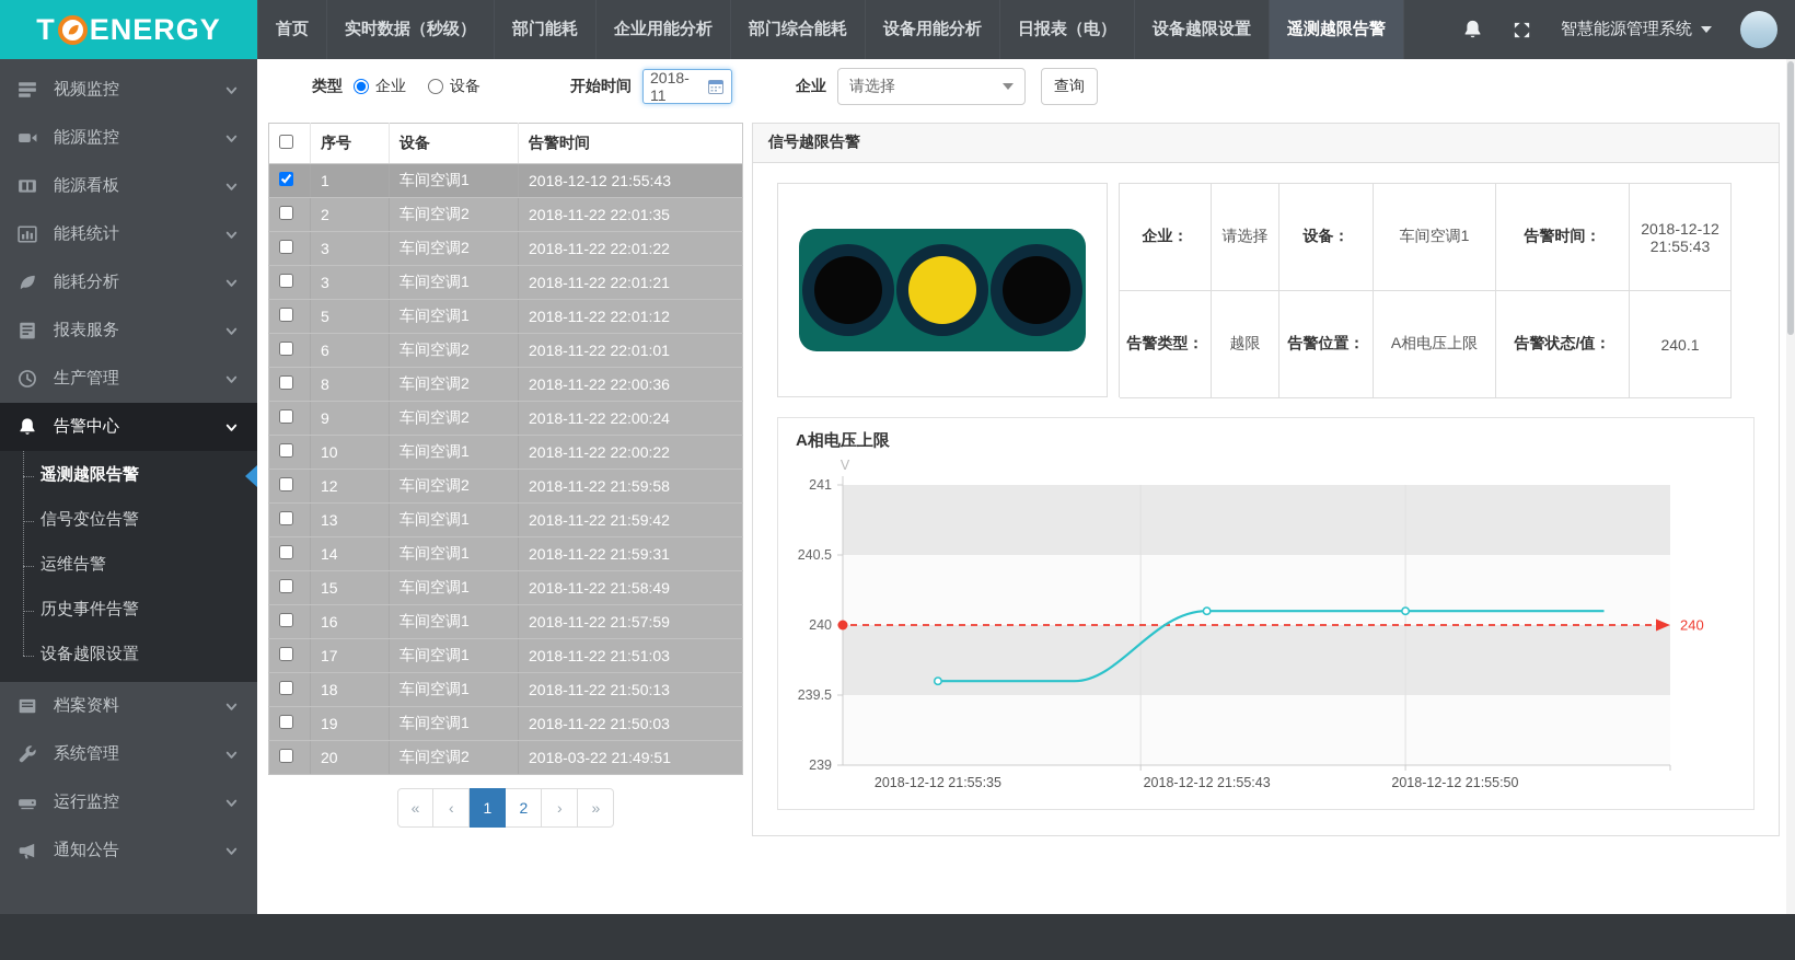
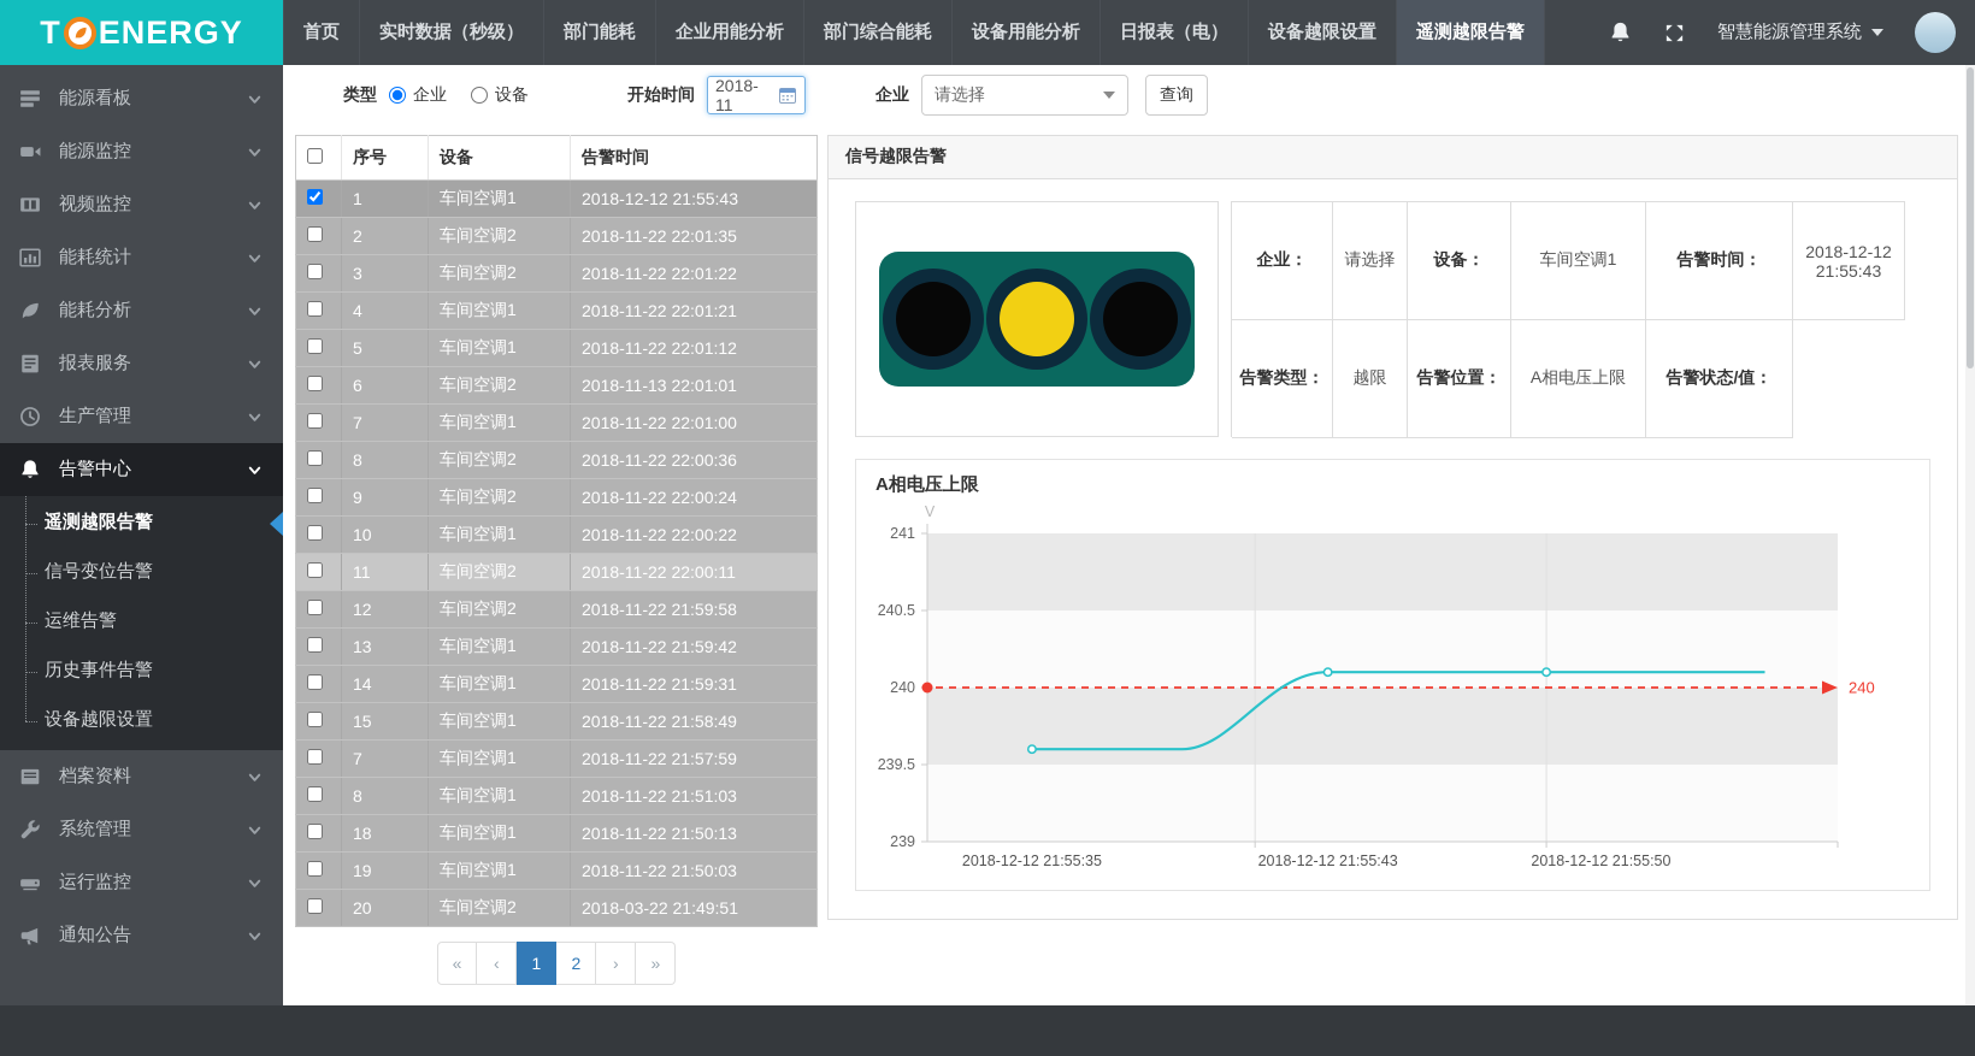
  T
  ENERGY
  首页
  实时数据（秒级）
  部门能耗
  企业用能分析
  部门综合能耗
  设备用能分析
  日报表（电）
  设备越限设置
  遥测越限告警
  智慧能源管理系统
- 视频监控
+ 能源看板
  能源监控
- 能源看板
+ 视频监控
  能耗统计
  能耗分析
  报表服务
  生产管理
  告警中心
  遥测越限告警
  信号变位告警
  运维告警
  历史事件告警
  设备越限设置
  档案资料
  系统管理
  运行监控
  通知公告
  类型
  企业
  设备
  开始时间
  2018-11
  企业
  请选择
  查询
  	序号	设备	告警时间
  	1	车间空调1	2018-12-12 21:55:43
  	2	车间空调2	2018-11-22 22:01:35
  	3	车间空调2	2018-11-22 22:01:22
- 	3	车间空调1	2018-11-22 22:01:21
+ 	4	车间空调1	2018-11-22 22:01:21
  	5	车间空调1	2018-11-22 22:01:12
- 	6	车间空调2	2018-11-22 22:01:01
+ 	6	车间空调2	2018-11-13 22:01:01
+ 	7	车间空调1	2018-11-22 22:01:00
  	8	车间空调2	2018-11-22 22:00:36
  	9	车间空调2	2018-11-22 22:00:24
  	10	车间空调1	2018-11-22 22:00:22
+ 	11	车间空调2	2018-11-22 22:00:11
  	12	车间空调2	2018-11-22 21:59:58
  	13	车间空调1	2018-11-22 21:59:42
  	14	车间空调1	2018-11-22 21:59:31
  	15	车间空调1	2018-11-22 21:58:49
- 	16	车间空调1	2018-11-22 21:57:59
+ 	7	车间空调1	2018-11-22 21:57:59
- 	17	车间空调1	2018-11-22 21:51:03
+ 	8	车间空调1	2018-11-22 21:51:03
  	18	车间空调1	2018-11-22 21:50:13
  	19	车间空调1	2018-11-22 21:50:03
  	20	车间空调2	2018-03-22 21:49:51
  «
  ‹
  1
  2
  ›
  »
  信号越限告警
  企业：
  请选择
  设备：
  车间空调1
  告警时间：
  2018-12-12 21:55:43
  告警类型：
  越限
  告警位置：
  A相电压上限
  告警状态/值：
- 240.1
  A相电压上限
  241
  240.5
  240
  239.5
  239
  V
  2018-12-12 21:55:35
  2018-12-12 21:55:43
  2018-12-12 21:55:50
  240
